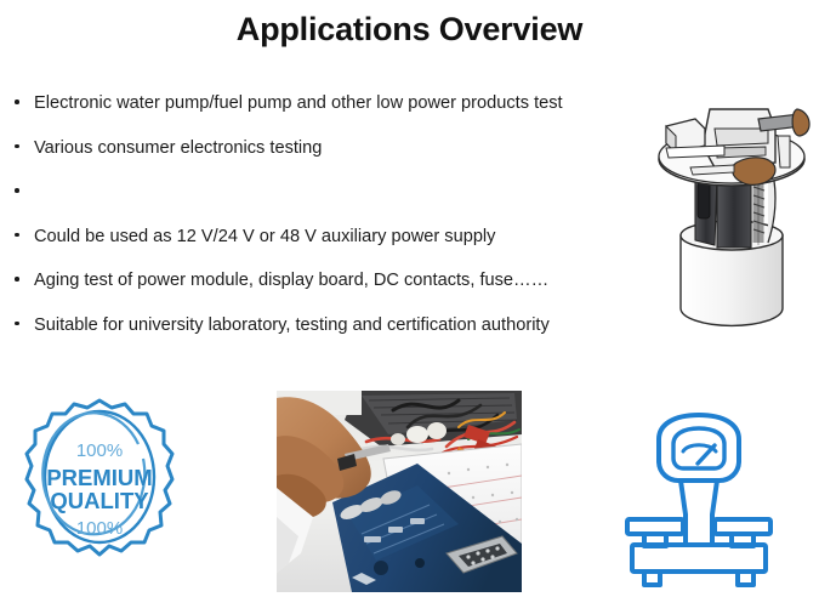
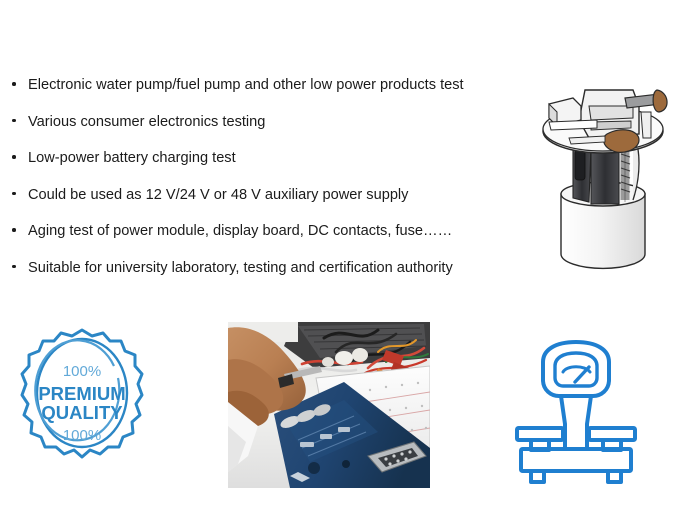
- Applications Overview
  Electronic water pump/fuel pump and other low power products test
  Various consumer electronics testing
+ Low-power battery charging test
  Could be used as 12 V/24 V or 48 V auxiliary power supply
  Aging test of power module, display board, DC contacts, fuse……
  Suitable for university laboratory, testing and certification authority
  100%
  PREMIUM
  QUALITY
  100%
